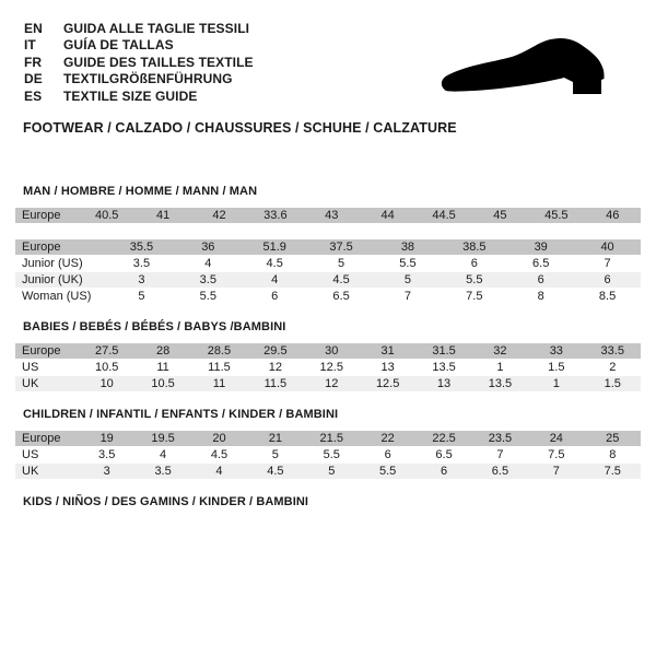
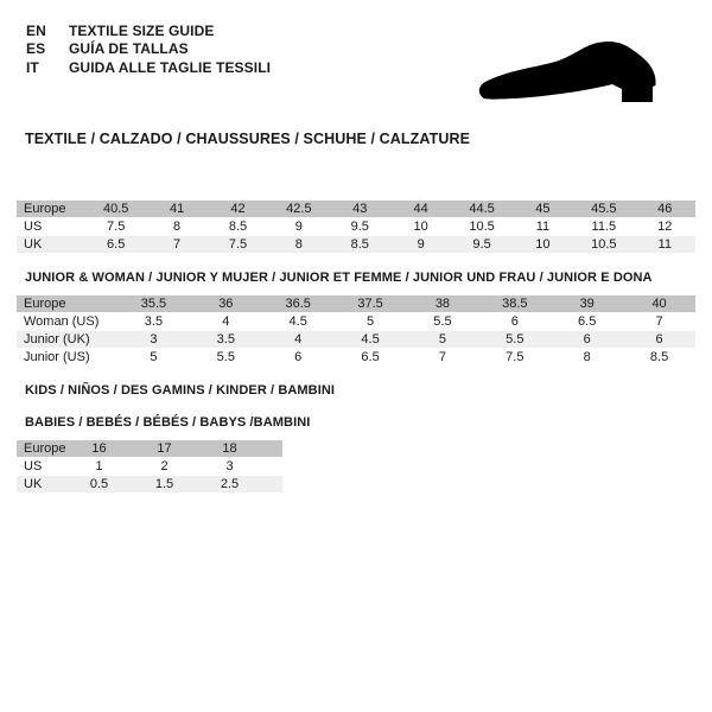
  EN
- GUIDA ALLE TAGLIE TESSILI
+ TEXTILE SIZE GUIDE
- IT
+ ES
  GUÍA DE TALLAS
- FR
- GUIDE DES TAILLES TEXTILE
- DE
- TEXTILGRÖßENFÜHRUNG
- ES
+ IT
- TEXTILE SIZE GUIDE
+ GUIDA ALLE TAGLIE TESSILI
- FOOTWEAR / CALZADO / CHAUSSURES / SCHUHE / CALZATURE
+ TEXTILE / CALZADO / CHAUSSURES / SCHUHE / CALZATURE
- MAN / HOMBRE / HOMME / MANN / MAN
- Europe	40.5	41	42	33.6	43	44	44.5	45	45.5	46
+ Europe	40.5	41	42	42.5	43	44	44.5	45	45.5	46
+ US	7.5	8	8.5	9	9.5	10	10.5	11	11.5	12
+ UK	6.5	7	7.5	8	8.5	9	9.5	10	10.5	11
+ JUNIOR & WOMAN / JUNIOR Y MUJER / JUNIOR ET FEMME / JUNIOR UND FRAU / JUNIOR E DONA
- Europe	35.5	36	51.9	37.5	38	38.5	39	40
+ Europe	35.5	36	36.5	37.5	38	38.5	39	40
- Junior (US)	3.5	4	4.5	5	5.5	6	6.5	7
+ Woman (US)	3.5	4	4.5	5	5.5	6	6.5	7
  Junior (UK)	3	3.5	4	4.5	5	5.5	6	6
- Woman (US)	5	5.5	6	6.5	7	7.5	8	8.5
+ Junior (US)	5	5.5	6	6.5	7	7.5	8	8.5
- BABIES / BEBÉS / BÉBÉS / BABYS /BAMBINI
+ KIDS / NIÑOS / DES GAMINS / KINDER / BAMBINI
- Europe	27.5	28	28.5	29.5	30	31	31.5	32	33	33.5
- US	10.5	11	11.5	12	12.5	13	13.5	1	1.5	2
- UK	10	10.5	11	11.5	12	12.5	13	13.5	1	1.5
- CHILDREN / INFANTIL / ENFANTS / KINDER / BAMBINI
- Europe	19	19.5	20	21	21.5	22	22.5	23.5	24	25
- US	3.5	4	4.5	5	5.5	6	6.5	7	7.5	8
- UK	3	3.5	4	4.5	5	5.5	6	6.5	7	7.5
- KIDS / NIÑOS / DES GAMINS / KINDER / BAMBINI
+ BABIES / BEBÉS / BÉBÉS / BABYS /BAMBINI
+ Europe	16	17	18
+ US	1	2	3
+ UK	0.5	1.5	2.5
